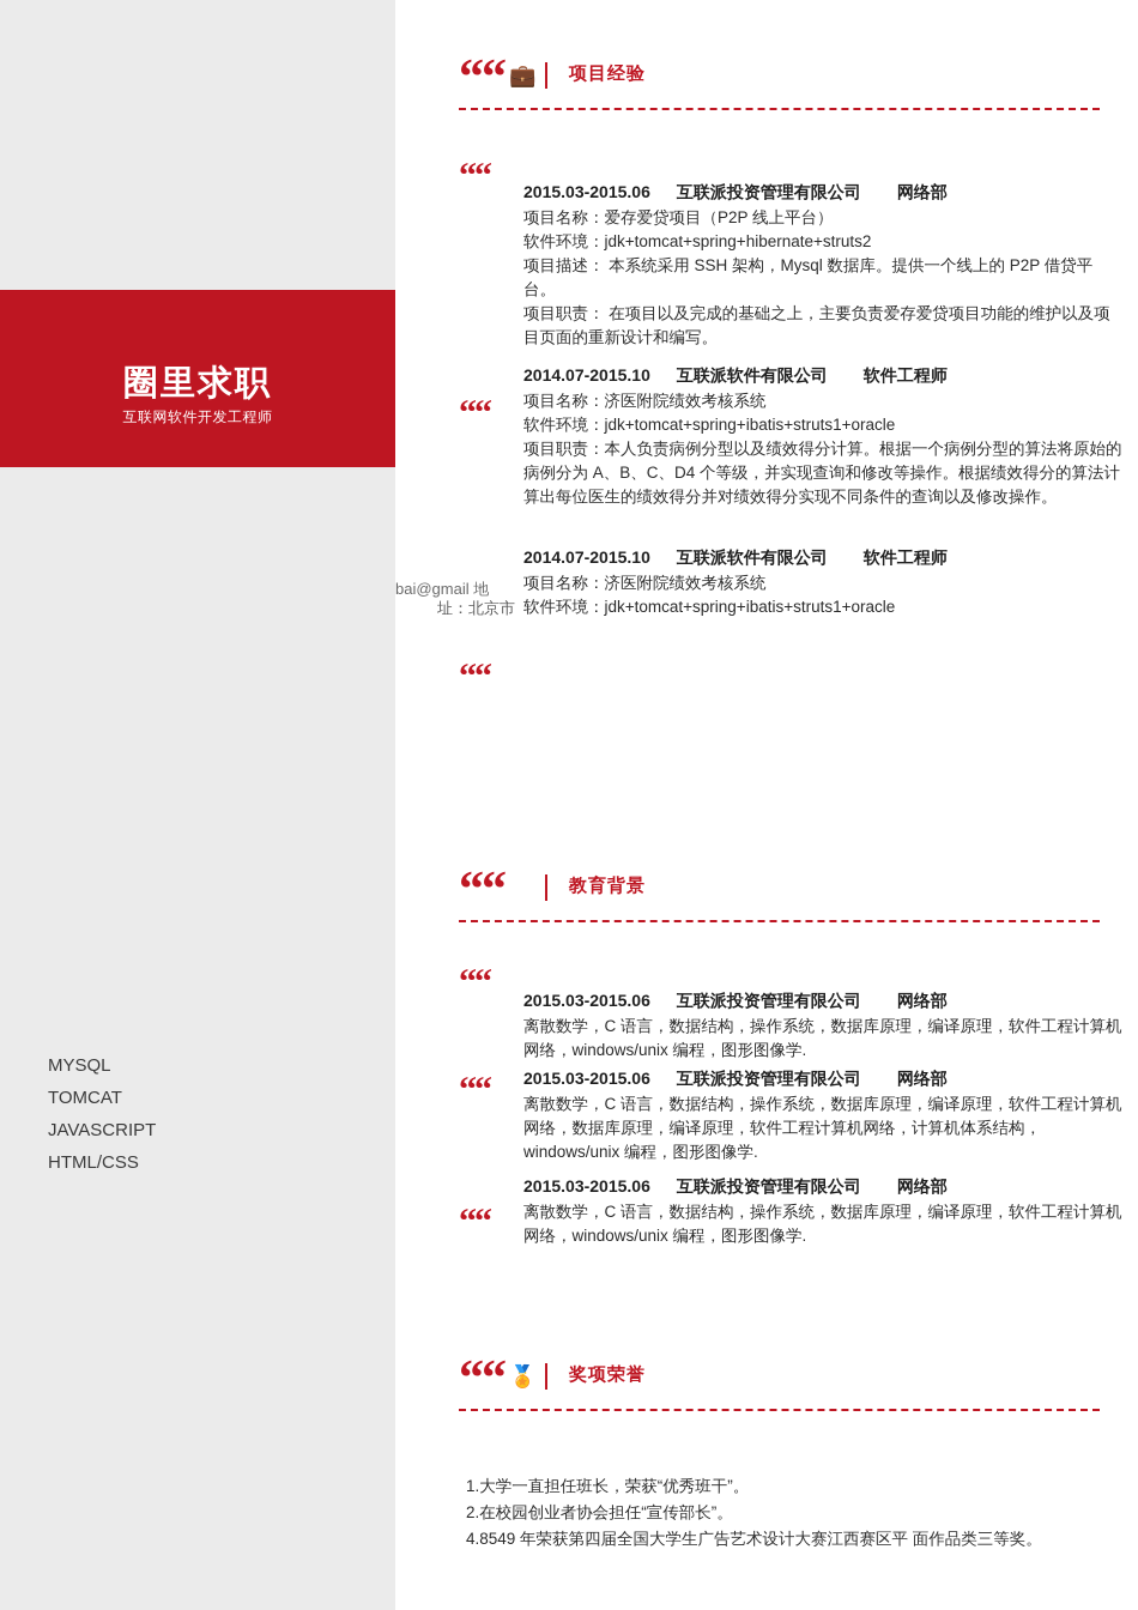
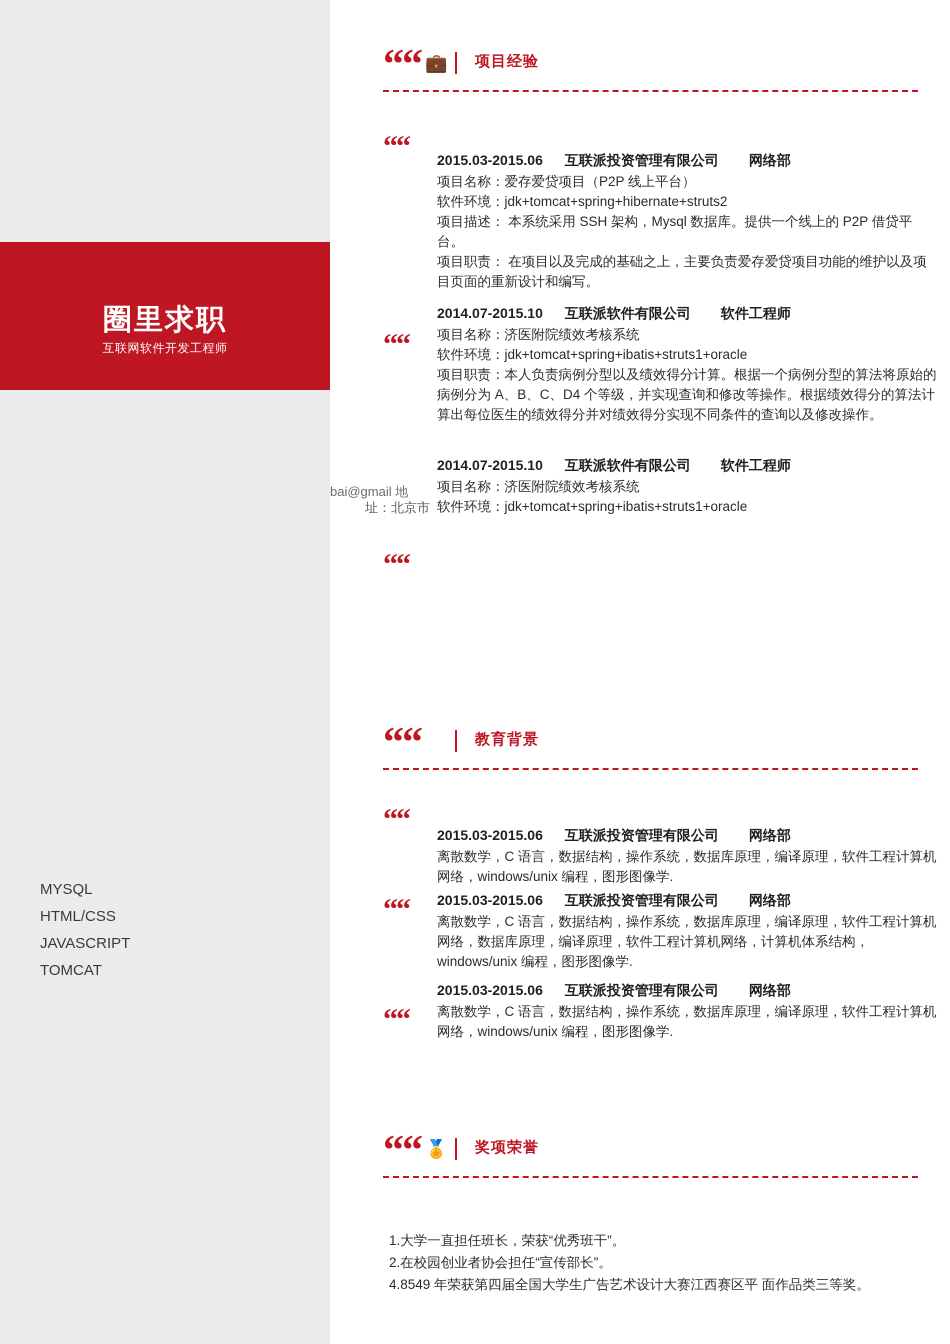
  圈里求职
  互联网软件开发工程师
  MYSQL
- TOMCAT
+ HTML/CSS
  JAVASCRIPT
- HTML/CSS
+ TOMCAT
  bai@gmail 地
  址：北京市
  ““
  💼
  项目经验
  ““
  2015.03-2015.06 互联派投资管理有限公司 网络部
  项目名称：爱存爱贷项目（P2P 线上平台）
  软件环境：jdk+tomcat+spring+hibernate+struts2
  项目描述： 本系统采用 SSH 架构，Mysql 数据库。提供一个线上的 P2P 借贷平台。
  项目职责： 在项目以及完成的基础之上，主要负责爱存爱贷项目功能的维护以及项目页面的重新设计和编写。
  ““
  2014.07-2015.10 互联派软件有限公司 软件工程师
  项目名称：济医附院绩效考核系统
  软件环境：jdk+tomcat+spring+ibatis+struts1+oracle
  项目职责：本人负责病例分型以及绩效得分计算。根据一个病例分型的算法将原始的病例分为 A、B、C、D4 个等级，并实现查询和修改等操作。根据绩效得分的算法计算出每位医生的绩效得分并对绩效得分实现不同条件的查询以及修改操作。
  ““
  2014.07-2015.10 互联派软件有限公司 软件工程师
  项目名称：济医附院绩效考核系统
  软件环境：jdk+tomcat+spring+ibatis+struts1+oracle
  ““
  教育背景
  ““
  2015.03-2015.06 互联派投资管理有限公司 网络部
  离散数学，C 语言，数据结构，操作系统，数据库原理，编译原理，软件工程计算机网络，windows/unix 编程，图形图像学.
  ““
  2015.03-2015.06 互联派投资管理有限公司 网络部
  离散数学，C 语言，数据结构，操作系统，数据库原理，编译原理，软件工程计算机网络，数据库原理，编译原理，软件工程计算机网络，计算机体系结构，windows/unix 编程，图形图像学.
  ““
  2015.03-2015.06 互联派投资管理有限公司 网络部
  离散数学，C 语言，数据结构，操作系统，数据库原理，编译原理，软件工程计算机网络，windows/unix 编程，图形图像学.
  ““
  🏅
  奖项荣誉
  1.大学一直担任班长，荣获“优秀班干”。
  2.在校园创业者协会担任“宣传部长”。
  4.8549 年荣获第四届全国大学生广告艺术设计大赛江西赛区平 面作品类三等奖。
